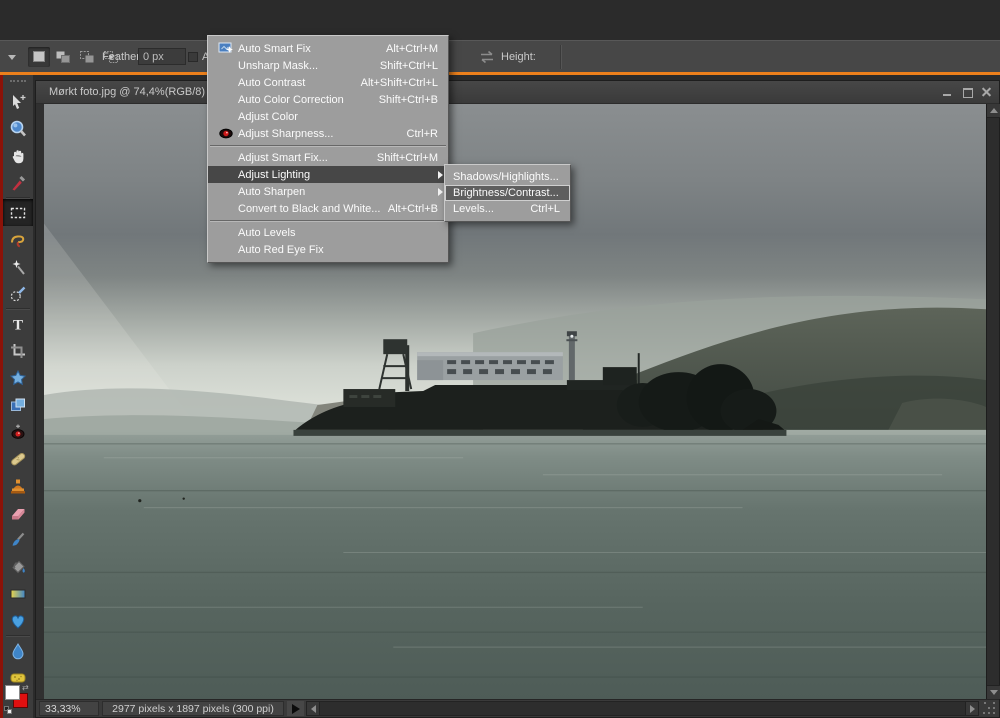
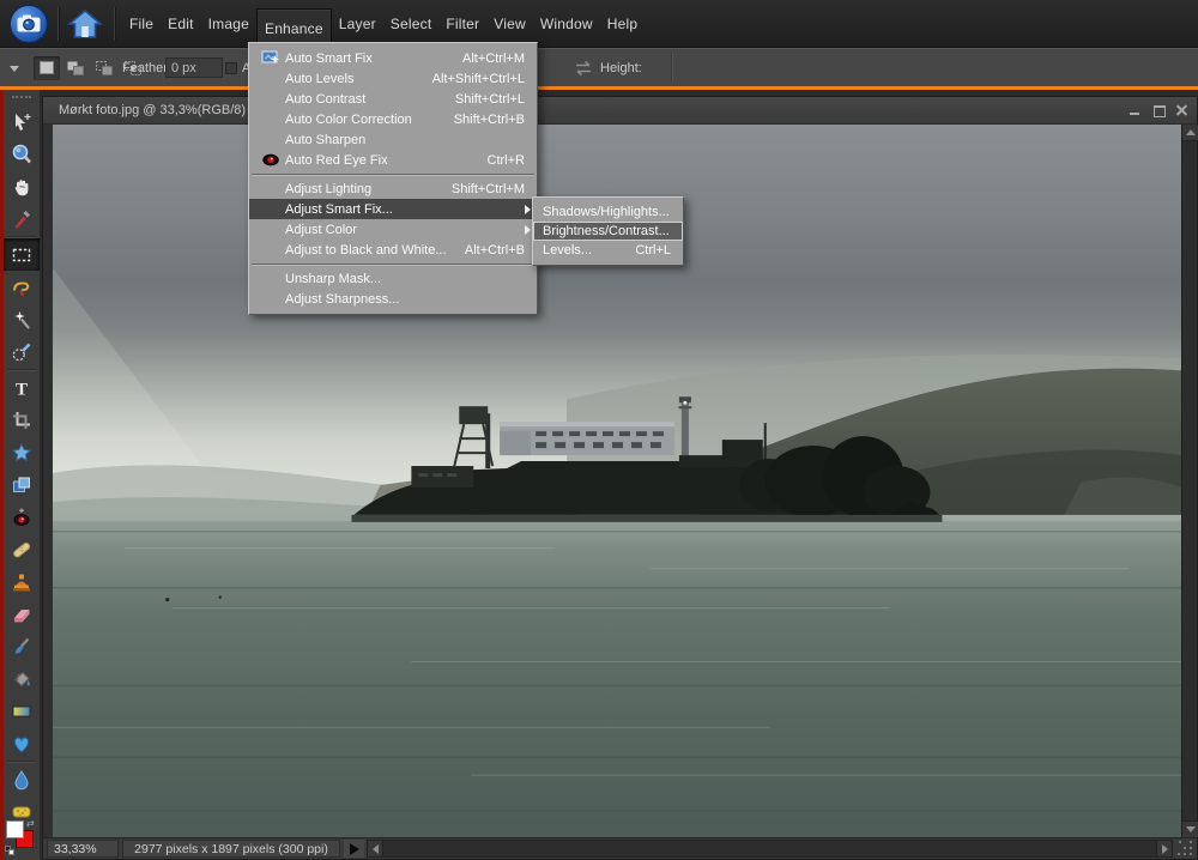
+ File
+ Edit
+ Image
+ Enhance
+ Layer
+ Select
+ Filter
+ View
+ Window
+ Help
  Feathe
  0 px
  Height:
  T
  ⇄
- Mørkt foto.jpg @ 74,4%(RGB/8)
+ Mørkt foto.jpg @ 33,3%(RGB/8)
  33,33%
  2977 pixels x 1897 pixels (300 ppi)
  Auto Smart Fix
  Alt+Ctrl+M
- Unsharp Mask...
+ Auto Levels
- Shift+Ctrl+L
+ Alt+Shift+Ctrl+L
  Auto Contrast
- Alt+Shift+Ctrl+L
+ Shift+Ctrl+L
  Auto Color Correction
  Shift+Ctrl+B
- Adjust Color
+ Auto Sharpen
- Adjust Sharpness...
+ Auto Red Eye Fix
  Ctrl+R
- Adjust Smart Fix...
+ Adjust Lighting
  Shift+Ctrl+M
- Adjust Lighting
+ Adjust Smart Fix...
- Auto Sharpen
+ Adjust Color
- Convert to Black and White...
+ Adjust to Black and White...
  Alt+Ctrl+B
- Auto Levels
+ Unsharp Mask...
- Auto Red Eye Fix
+ Adjust Sharpness...
  Shadows/Highlights...
  Brightness/Contrast...
  Levels...
  Ctrl+L
